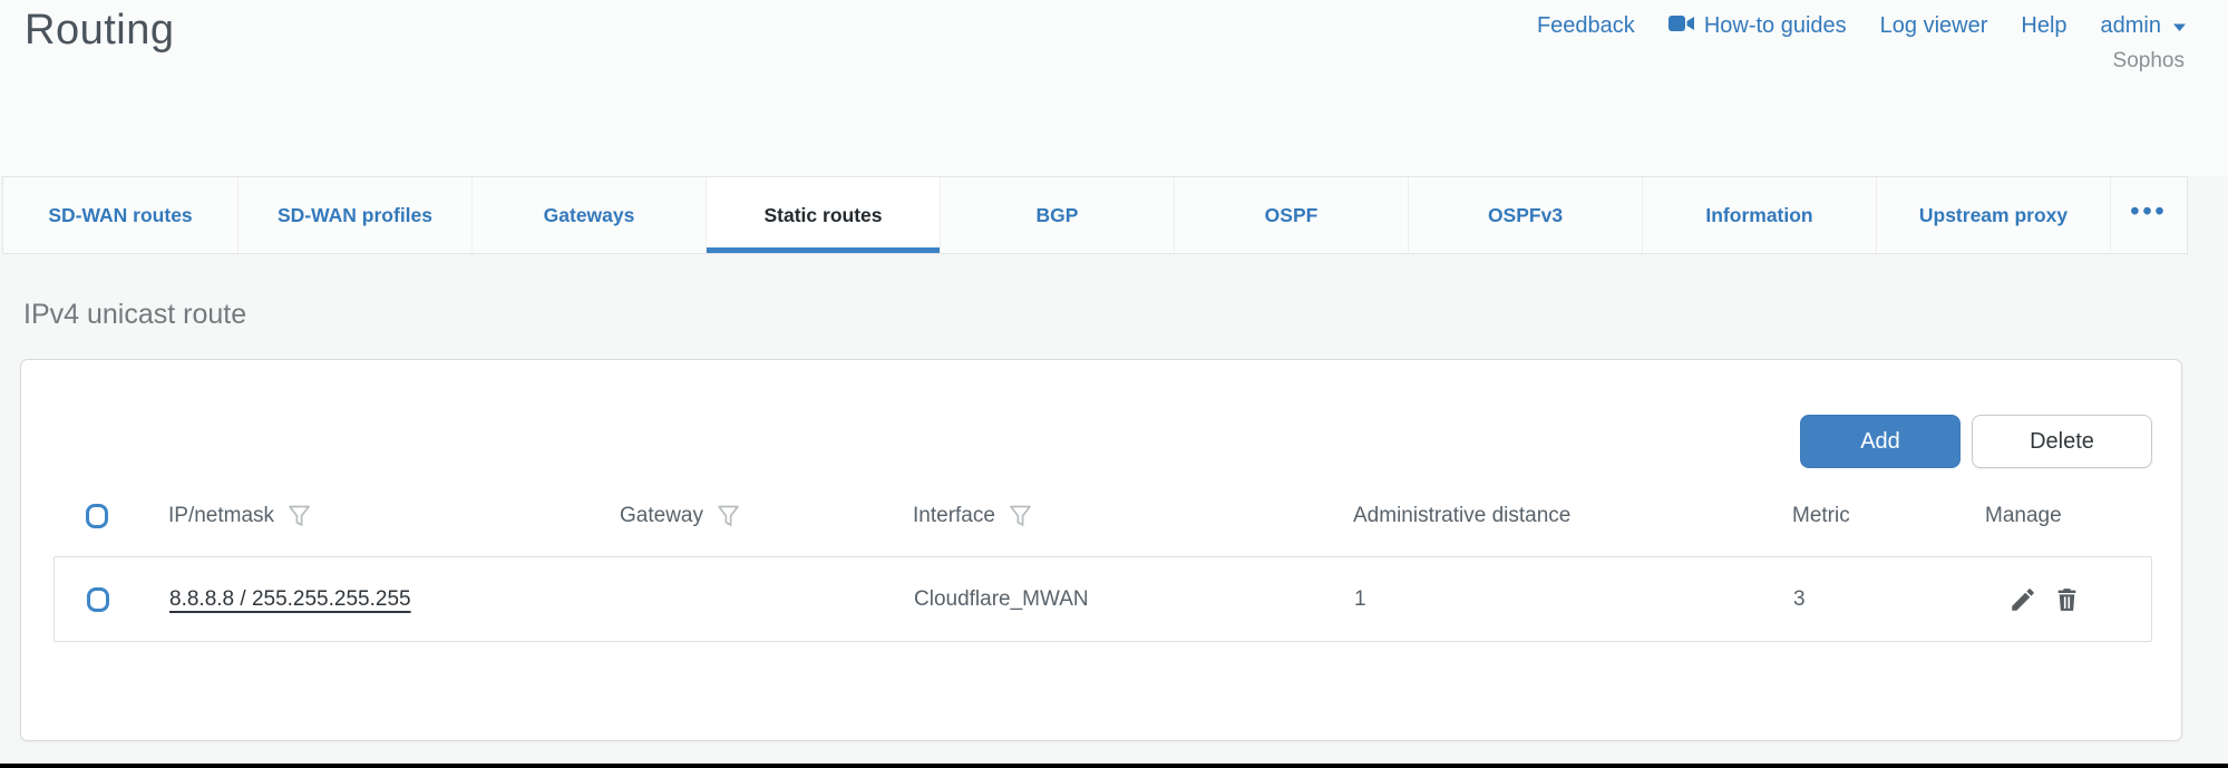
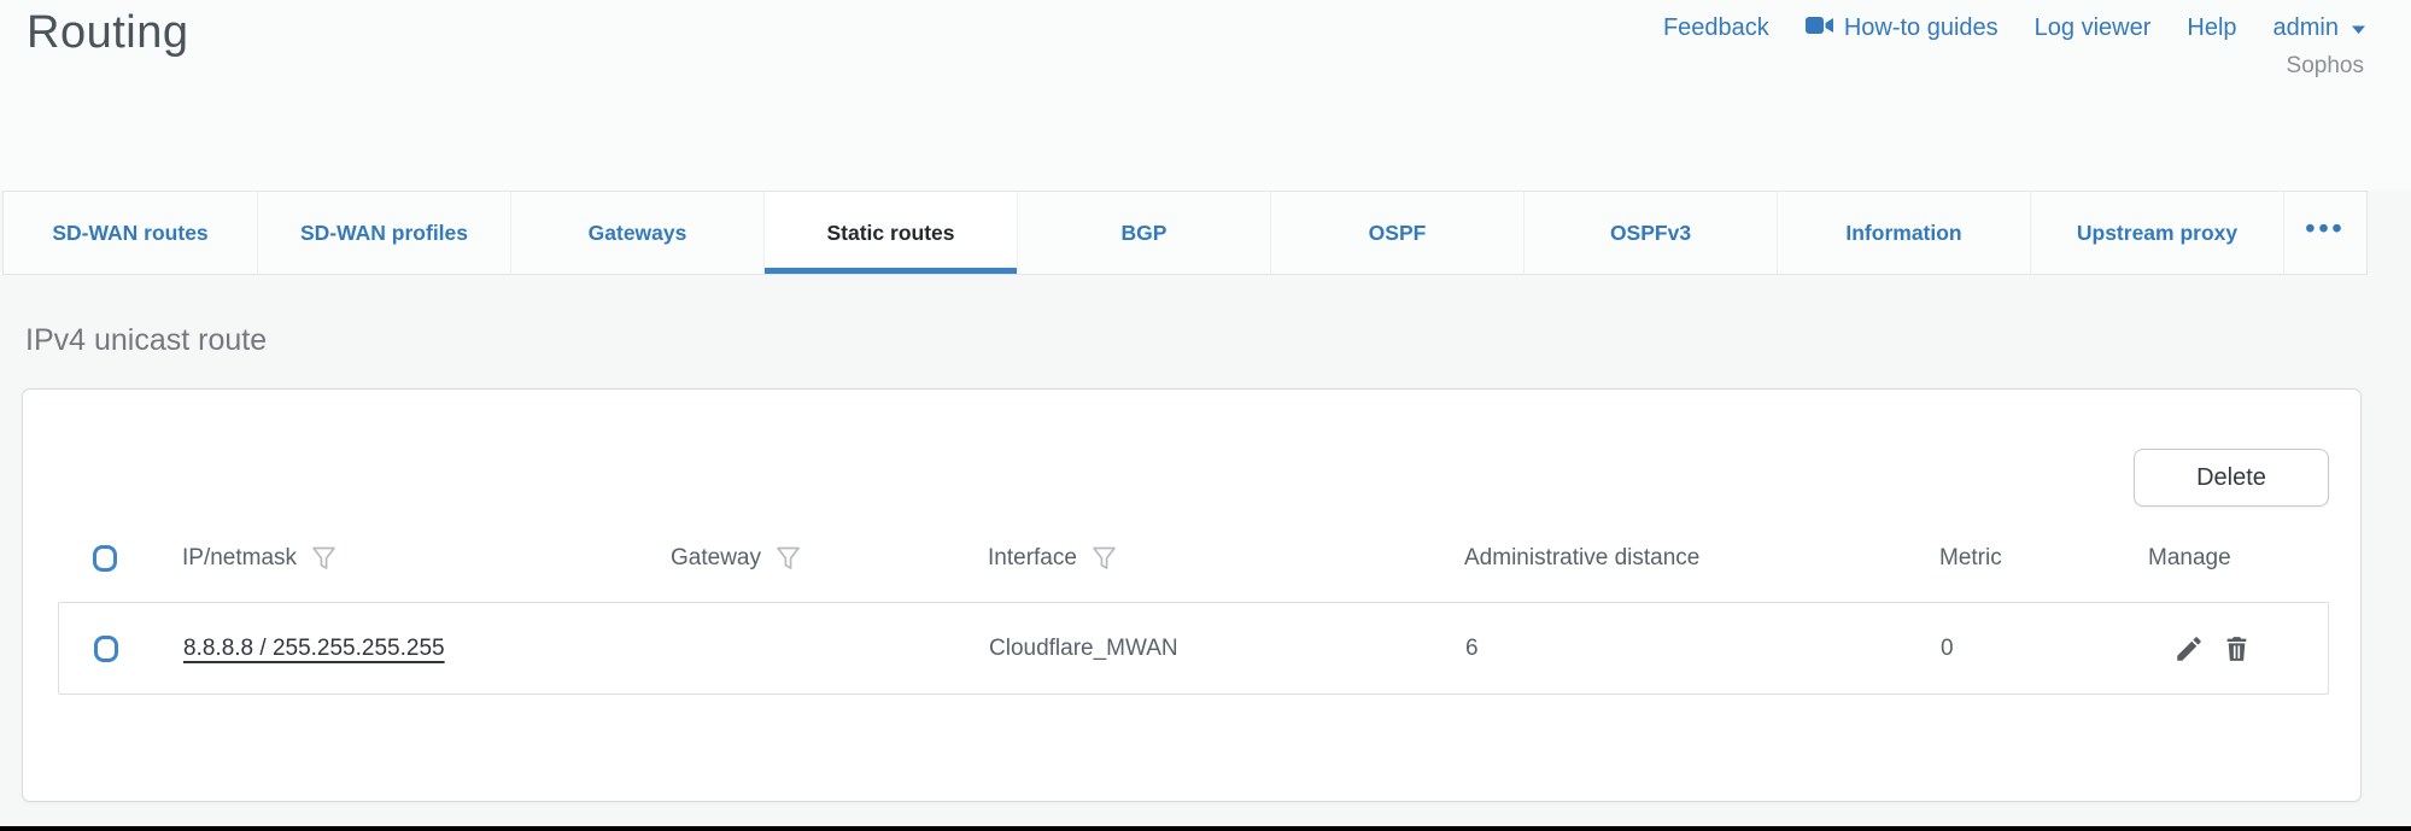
  Routing
  Feedback
  How-to guides
  Log viewer
  Help
  admin
  Sophos
  SD-WAN routes
  SD-WAN profiles
  Gateways
  Static routes
  BGP
  OSPF
  OSPFv3
  Information
  Upstream proxy
  •••
  IPv4 unicast route
- Add
  Delete
  IP/netmask
  Gateway
  Interface
  Administrative distance
  Metric
  Manage
  8.8.8.8 / 255.255.255.255
  Cloudflare_MWAN
- 1
+ 6
- 3
+ 0
